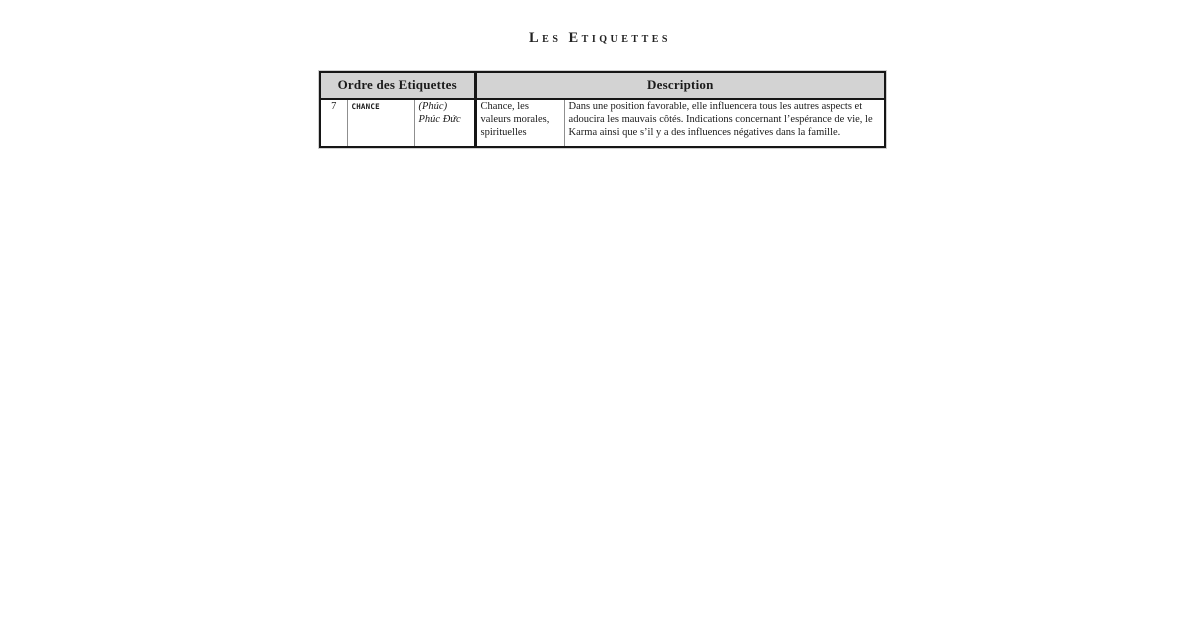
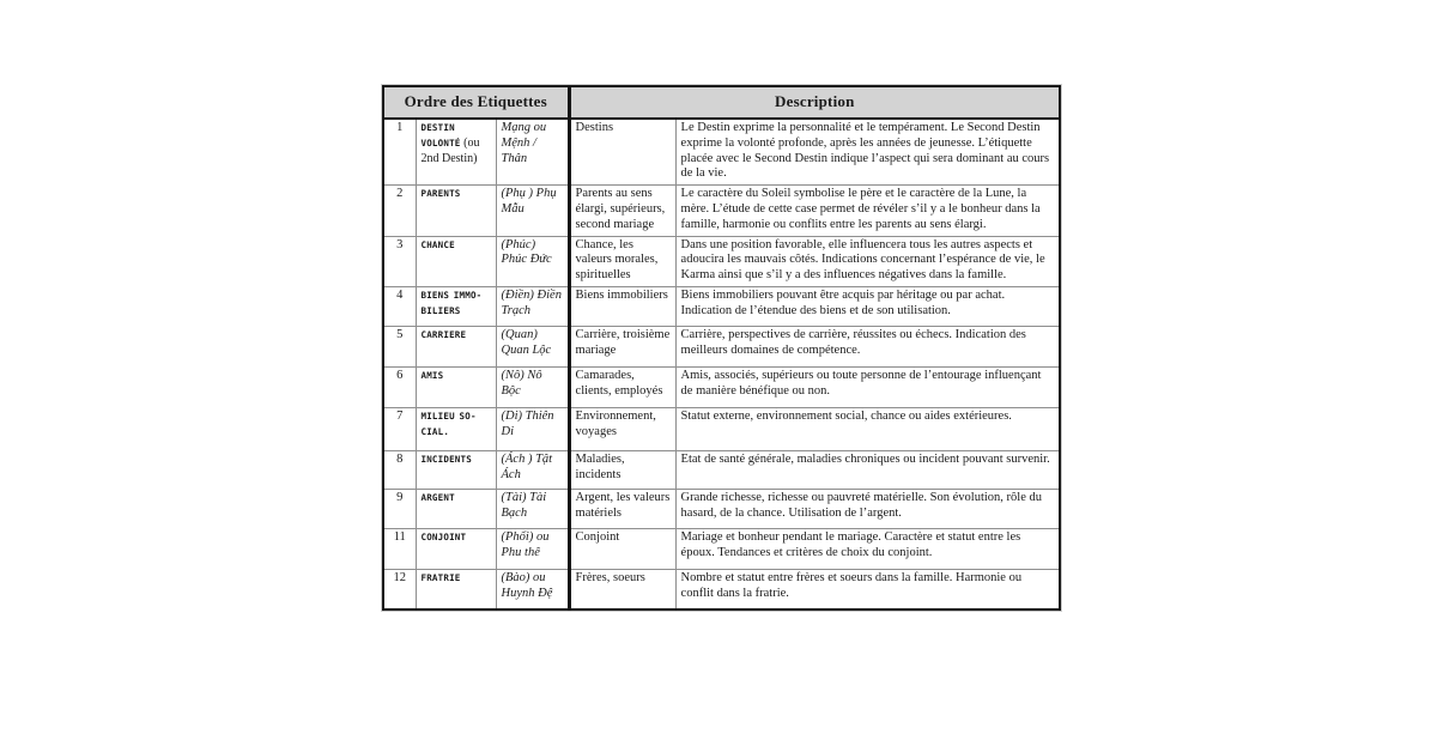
- Les Etiquettes
  Ordre des Etiquettes	Description
+ 1	DESTIN VOLONTÉ (ou 2nd Destin)	Mạng ou Mệnh / Thân	Destins	Le Destin exprime la personnalité et le tempérament. Le Second Destin exprime la volonté profonde, après les années de jeunesse. L’étiquette placée avec le Second Destin indique l’aspect qui sera dominant au cours de la vie.
+ 2	PARENTS	(Phụ ) Phụ Mẫu	Parents au sens élargi, supérieurs, second mariage	Le caractère du Soleil symbolise le père et le caractère de la Lune, la mère. L’étude de cette case permet de révéler s’il y a le bonheur dans la famille, harmonie ou conflits entre les parents au sens élargi.
- 7	CHANCE	(Phúc) Phúc Đức	Chance, les valeurs morales, spirituelles	Dans une position favorable, elle influencera tous les autres aspects et adoucira les mauvais côtés. Indications concernant l’espérance de vie, le Karma ainsi que s’il y a des influences négatives dans la famille.
+ 3	CHANCE	(Phúc) Phúc Đức	Chance, les valeurs morales, spirituelles	Dans une position favorable, elle influencera tous les autres aspects et adoucira les mauvais côtés. Indications concernant l’espérance de vie, le Karma ainsi que s’il y a des influences négatives dans la famille.
+ 4	BIENS IMMO-BILIERS	(Điền) Điền Trạch	Biens immobiliers	Biens immobiliers pouvant être acquis par héritage ou par achat. Indication de l’étendue des biens et de son utilisation.
+ 5	CARRIERE	(Quan) Quan Lộc	Carrière, troisième mariage	Carrière, perspectives de carrière, réussites ou échecs. Indication des meilleurs domaines de compétence.
+ 6	AMIS	(Nô) Nô Bộc	Camarades, clients, employés	Amis, associés, supérieurs ou toute personne de l’entourage influençant de manière bénéfique ou non.
+ 7	MILIEU SO-CIAL.	(Di) Thiên Di	Environnement, voyages	Statut externe, environnement social, chance ou aides extérieures.
+ 8	INCIDENTS	(Ách ) Tật Ách	Maladies, incidents	Etat de santé générale, maladies chroniques ou incident pouvant survenir.
+ 9	ARGENT	(Tài) Tài Bạch	Argent, les valeurs matériels	Grande richesse, richesse ou pauvreté matérielle. Son évolution, rôle du hasard, de la chance. Utilisation de l’argent.
+ 11	CONJOINT	(Phối) ou Phu thê	Conjoint	Mariage et bonheur pendant le mariage. Caractère et statut entre les époux. Tendances et critères de choix du conjoint.
+ 12	FRATRIE	(Bào) ou Huynh Đệ	Frères, soeurs	Nombre et statut entre frères et soeurs dans la famille. Harmonie ou conflit dans la fratrie.
